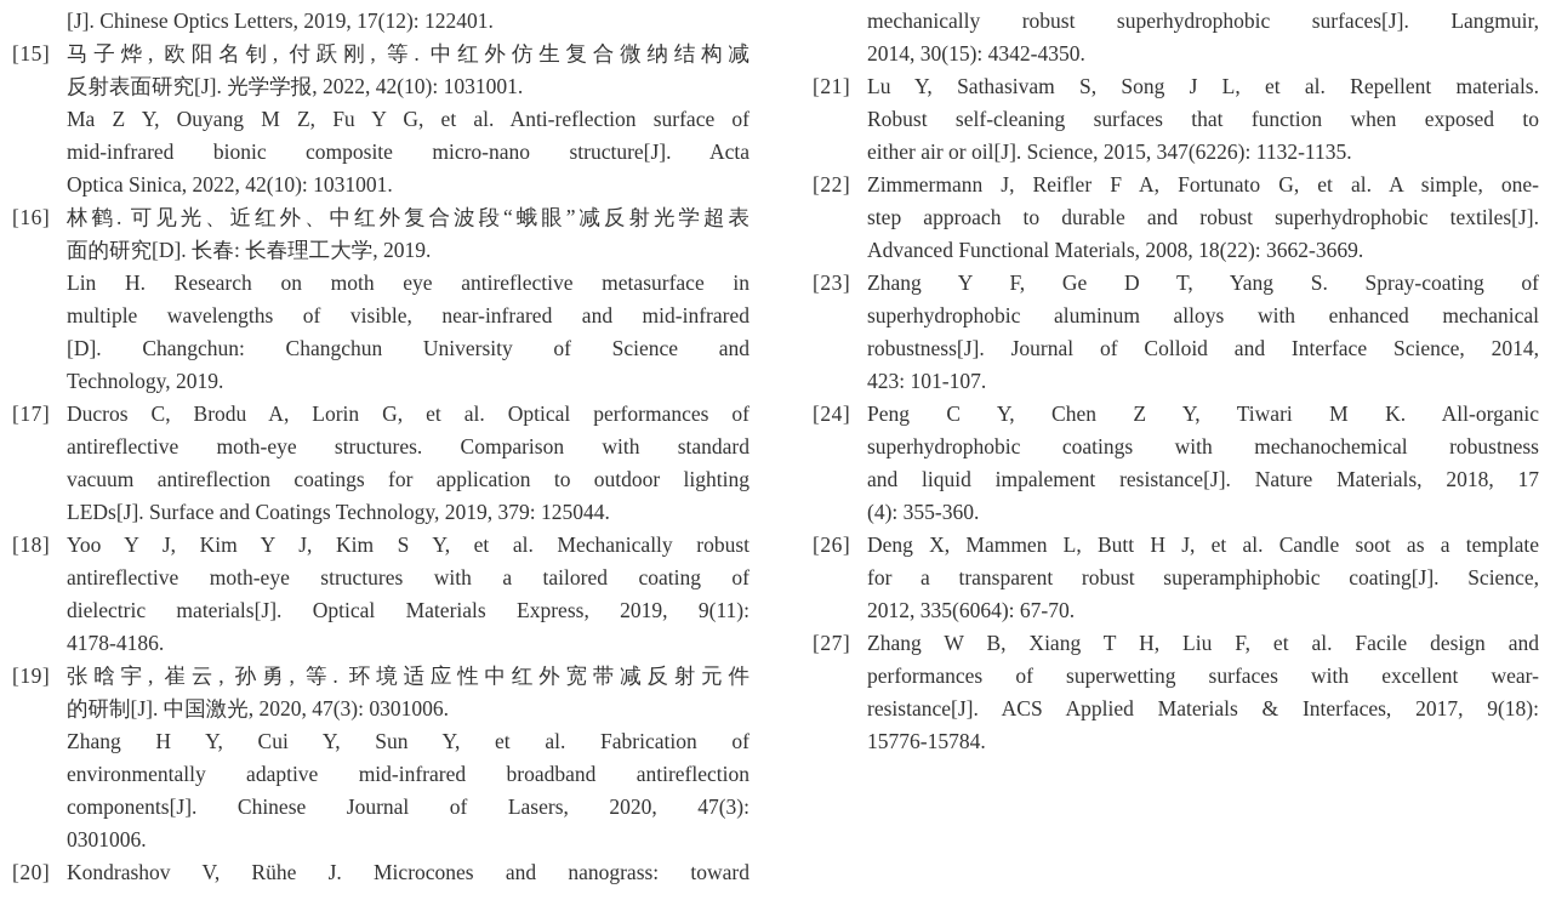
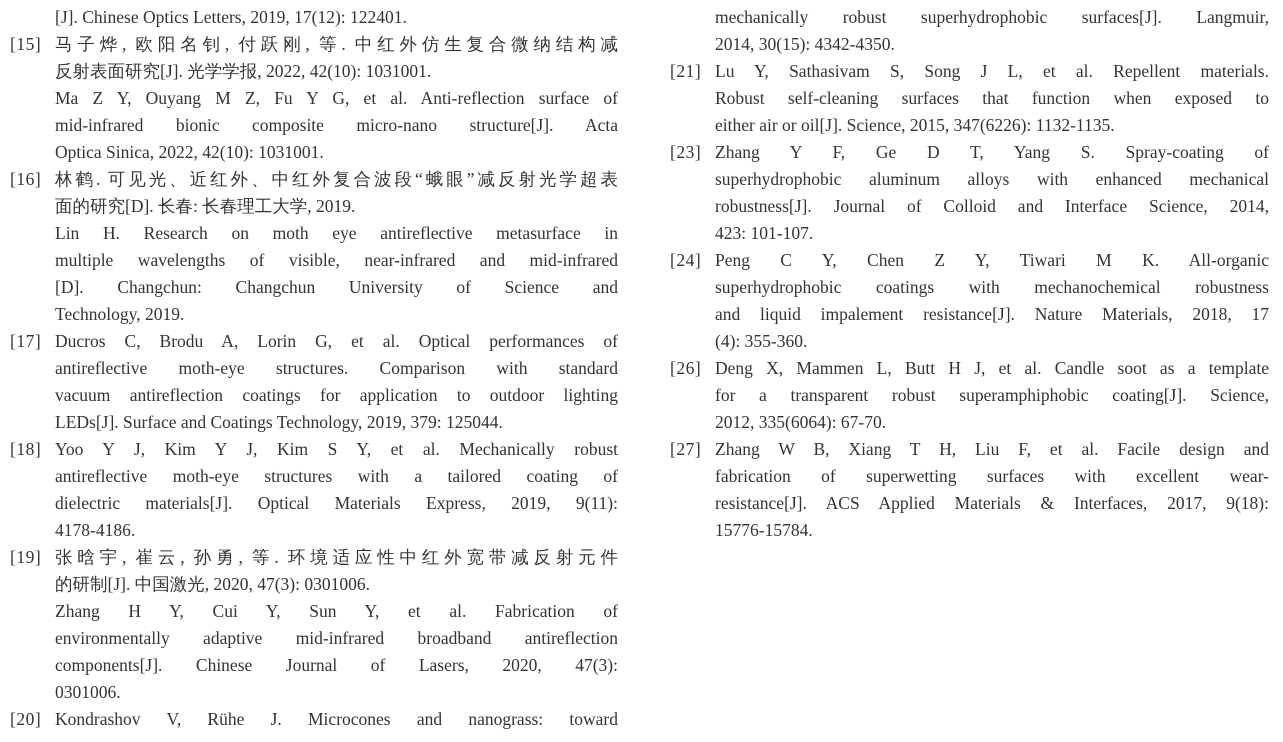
  [J]. Chinese Optics Letters, 2019, 17(12): 122401.
  [15]
  马子烨, 欧阳名钊, 付跃刚, 等. 中红外仿生复合微纳结构减
  反射表面研究[J]. 光学学报, 2022, 42(10): 1031001.
  Ma Z Y, Ouyang M Z, Fu Y G, et al. Anti-reflection surface of
  mid-infrared bionic composite micro-nano structure[J]. Acta
  Optica Sinica, 2022, 42(10): 1031001.
  [16]
  林鹤. 可见光、近红外、中红外复合波段“蛾眼”减反射光学超表
  面的研究[D]. 长春: 长春理工大学, 2019.
  Lin H. Research on moth eye antireflective metasurface in
  multiple wavelengths of visible, near-infrared and mid-infrared
  [D]. Changchun: Changchun University of Science and
  Technology, 2019.
  [17]
  Ducros C, Brodu A, Lorin G, et al. Optical performances of
  antireflective moth-eye structures. Comparison with standard
  vacuum antireflection coatings for application to outdoor lighting
  LEDs[J]. Surface and Coatings Technology, 2019, 379: 125044.
  [18]
  Yoo Y J, Kim Y J, Kim S Y, et al. Mechanically robust
  antireflective moth-eye structures with a tailored coating of
  dielectric materials[J]. Optical Materials Express, 2019, 9(11):
  4178-4186.
  [19]
  张晗宇, 崔云, 孙勇, 等. 环境适应性中红外宽带减反射元件
  的研制[J]. 中国激光, 2020, 47(3): 0301006.
  Zhang H Y, Cui Y, Sun Y, et al. Fabrication of
  environmentally adaptive mid-infrared broadband antireflection
  components[J]. Chinese Journal of Lasers, 2020, 47(3):
  0301006.
  [20]
  Kondrashov V, Rühe J. Microcones and nanograss: toward
  mechanically robust superhydrophobic surfaces[J]. Langmuir,
  2014, 30(15): 4342-4350.
  [21]
  Lu Y, Sathasivam S, Song J L, et al. Repellent materials.
  Robust self-cleaning surfaces that function when exposed to
  either air or oil[J]. Science, 2015, 347(6226): 1132-1135.
- [22]
- Zimmermann J, Reifler F A, Fortunato G, et al. A simple, one-
- step approach to durable and robust superhydrophobic textiles[J].
- Advanced Functional Materials, 2008, 18(22): 3662-3669.
  [23]
  Zhang Y F, Ge D T, Yang S. Spray-coating of
  superhydrophobic aluminum alloys with enhanced mechanical
  robustness[J]. Journal of Colloid and Interface Science, 2014,
  423: 101-107.
  [24]
  Peng C Y, Chen Z Y, Tiwari M K. All-organic
  superhydrophobic coatings with mechanochemical robustness
  and liquid impalement resistance[J]. Nature Materials, 2018, 17
  (4): 355-360.
  [26]
  Deng X, Mammen L, Butt H J, et al. Candle soot as a template
  for a transparent robust superamphiphobic coating[J]. Science,
  2012, 335(6064): 67-70.
  [27]
  Zhang W B, Xiang T H, Liu F, et al. Facile design and
- performances of superwetting surfaces with excellent wear-
+ fabrication of superwetting surfaces with excellent wear-
  resistance[J]. ACS Applied Materials & Interfaces, 2017, 9(18):
  15776-15784.
